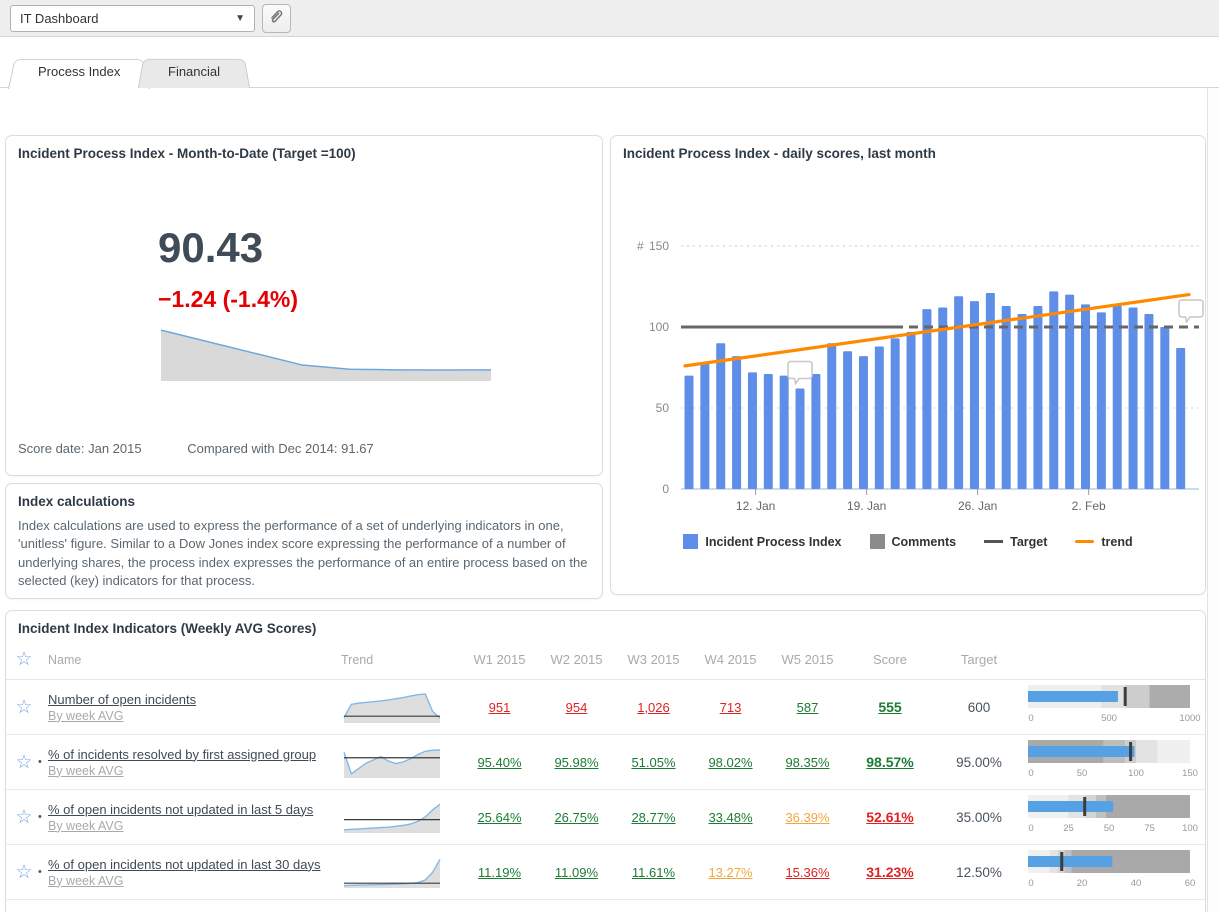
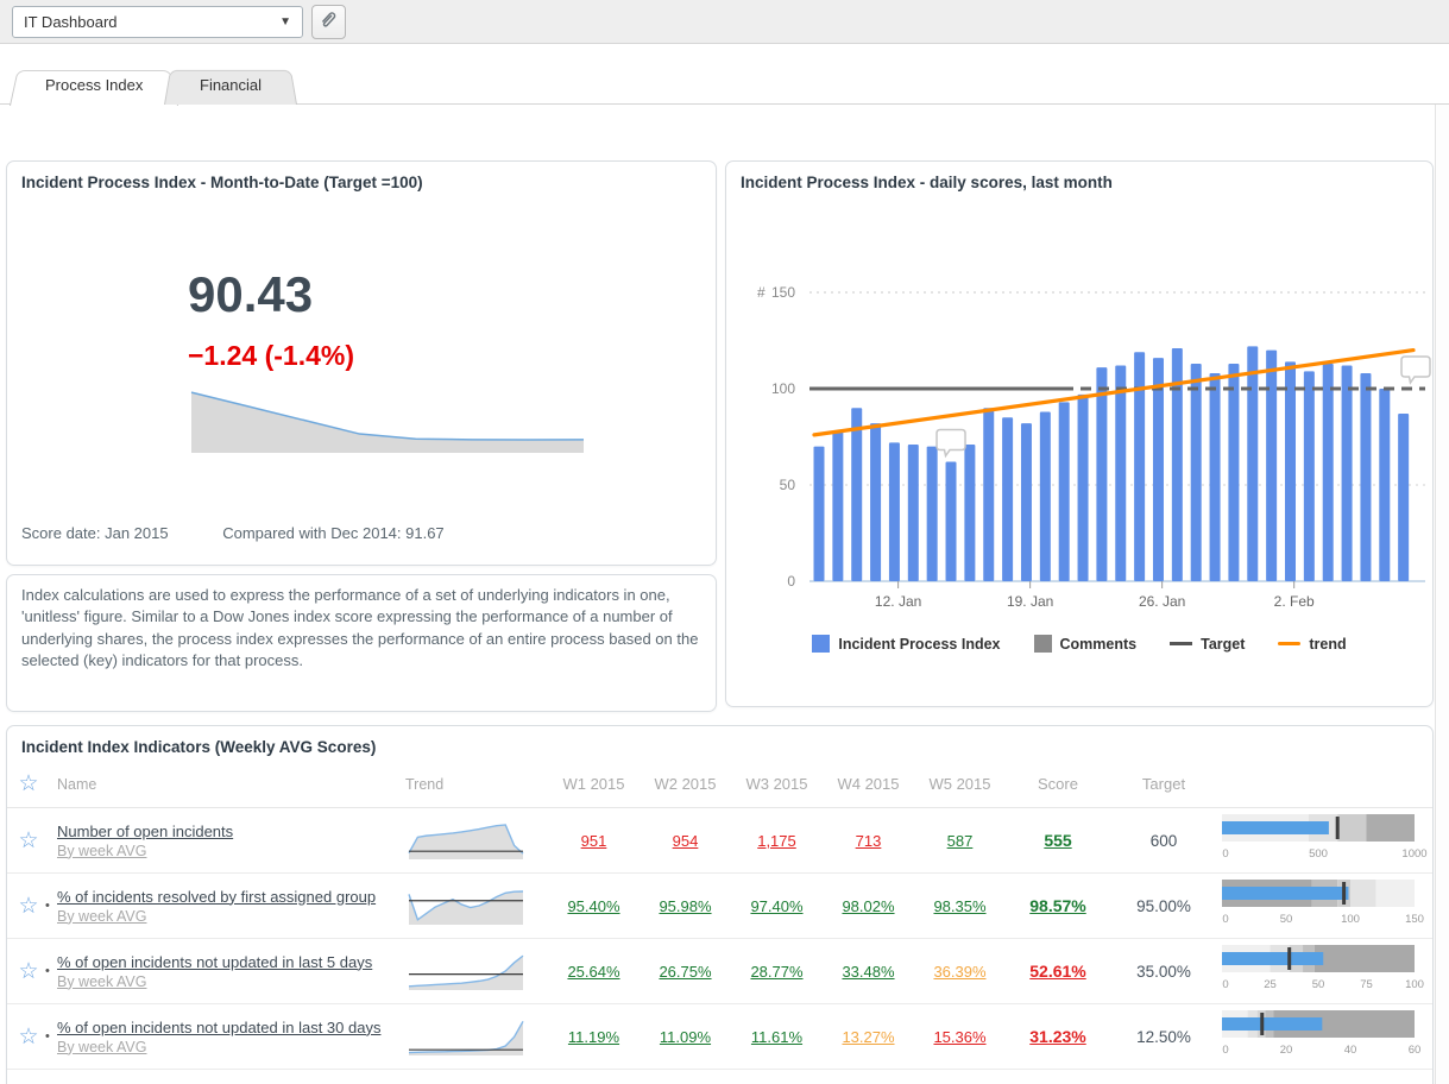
  IT Dashboard
  ▼
  Process Index
  Financial
  Incident Process Index - Month-to-Date (Target =100)
  90.43
  −1.24 (-1.4%)
  Score date: Jan 2015 Compared with Dec 2014: 91.67
- Index calculations
  Index calculations are used to express the performance of a set of underlying indicators in one, 'unitless' figure. Similar to a Dow Jones index score expressing the performance of a number of underlying shares, the process index expresses the performance of an entire process based on the selected (key) indicators for that process.
  Incident Process Index - daily scores, last month
  0
  50
  100
  150
  #
  12. Jan
  19. Jan
  26. Jan
  2. Feb
  Incident Process Index
  Comments
  Target
  trend
  Incident Index Indicators (Weekly AVG Scores)
  ☆
  Name
  Trend
  W1 2015
  W2 2015
  W3 2015
  W4 2015
  W5 2015
  Score
  Target
  ☆
  Number of open incidents
  By week AVG
  951
  954
- 1,026
+ 1,175
  713
  587
  555
  600
  0
  500
  1000
  ☆
  % of incidents resolved by first assigned group
  By week AVG
  95.40%
  95.98%
- 51.05%
+ 97.40%
  98.02%
  98.35%
  98.57%
  95.00%
  0
  50
  100
  150
  ☆
  % of open incidents not updated in last 5 days
  By week AVG
  25.64%
  26.75%
  28.77%
  33.48%
  36.39%
  52.61%
  35.00%
  0
  25
  50
  75
  100
  ☆
  % of open incidents not updated in last 30 days
  By week AVG
  11.19%
  11.09%
  11.61%
  13.27%
  15.36%
  31.23%
  12.50%
  0
  20
  40
  60
